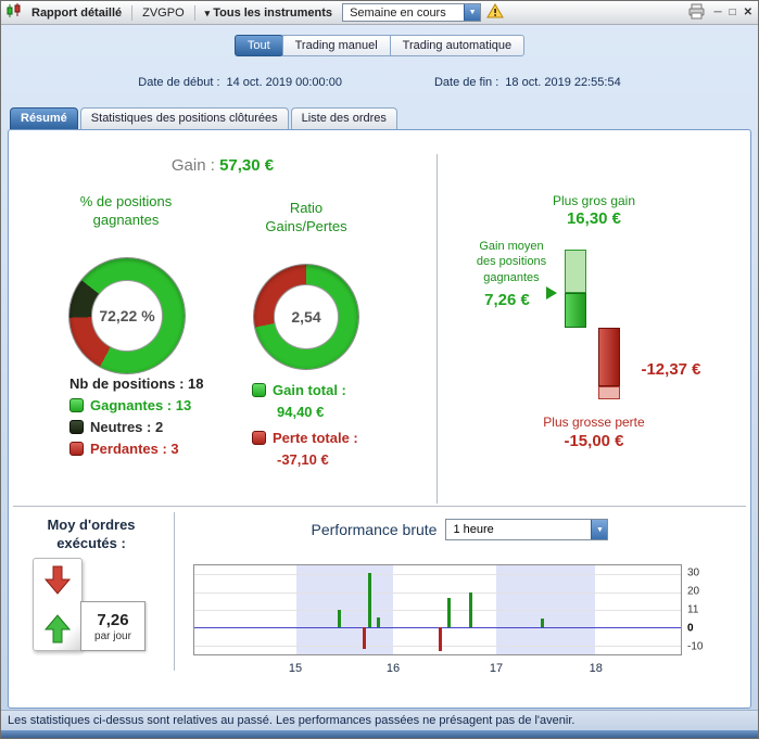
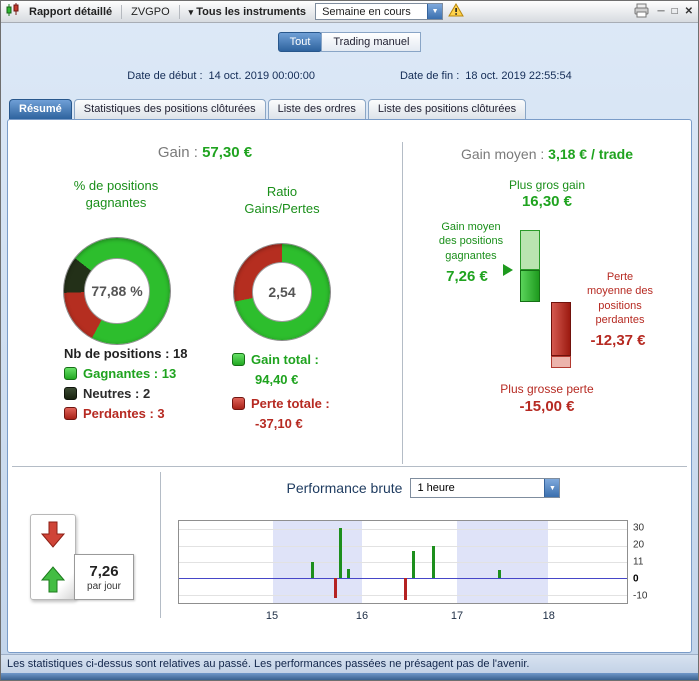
  Rapport détaillé
  ZVGPO
  ▾ Tous les instruments
  Semaine en cours
  ─
  □
  ✕
  Tout
  Trading manuel
- Trading automatique
  Date de début :
  14 oct. 2019 00:00:00
  Date de fin :
  18 oct. 2019 22:55:54
  Résumé
  Statistiques des positions clôturées
  Liste des ordres
+ Liste des positions clôturées
  Gain : 57,30 €
  % de positions gagnantes
  Ratio Gains/Pertes
- 72,22 %
+ 77,88 %
  2,54
  Nb de positions : 18
  Gagnantes : 13
  Neutres : 2
  Perdantes : 3
  Gain total :
  94,40 €
  Perte totale :
  -37,10 €
+ Gain moyen : 3,18 € / trade
  Plus gros gain
  16,30 €
  Gain moyen des positions gagnantes
  7,26 €
+ Perte moyenne des positions perdantes
  -12,37 €
  Plus grosse perte
  -15,00 €
- Moy d'ordres exécutés :
  7,26
  par jour
  Performance brute
  1 heure
  30
  20
  11
  0
  -10
  15
  16
  17
  18
  Les statistiques ci-dessus sont relatives au passé. Les performances passées ne présagent pas de l'avenir.
